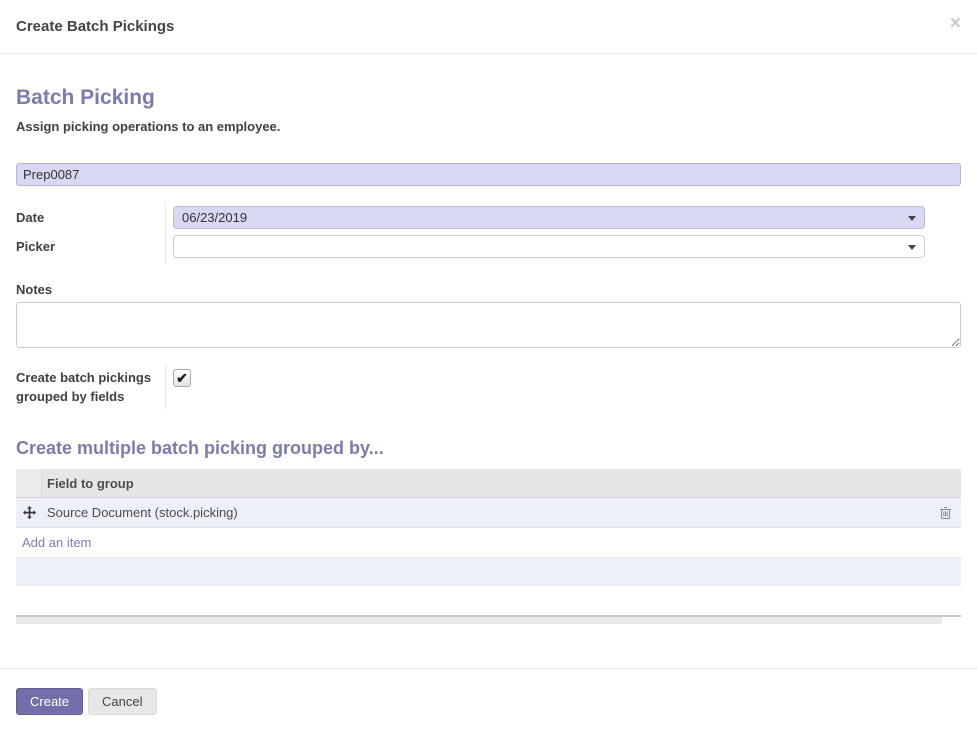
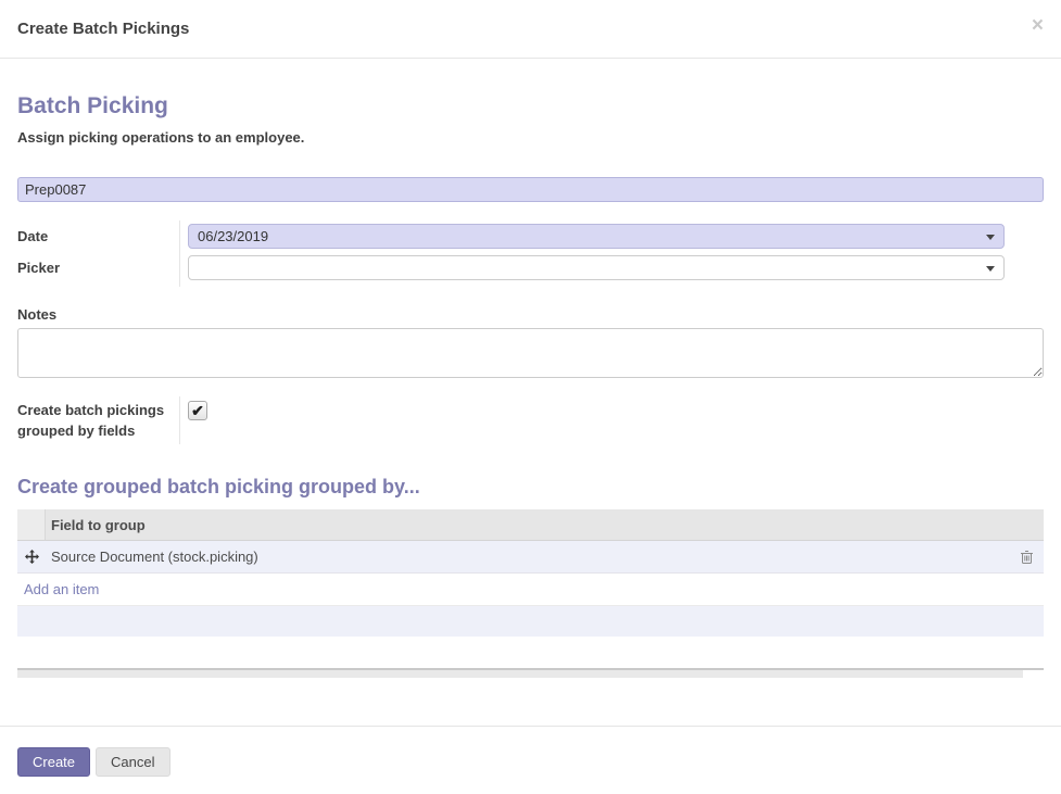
  Create Batch Pickings
  ×
  Batch Picking
  Assign picking operations to an employee.
  Prep0087
  Date
  Picker
  06/23/2019
  Notes
  Create batch pickings grouped by fields
  ✔
- Create multiple batch picking grouped by...
+ Create grouped batch picking grouped by...
  Field to group
  Source Document (stock.picking)
  Add an item
  Create
  Cancel
